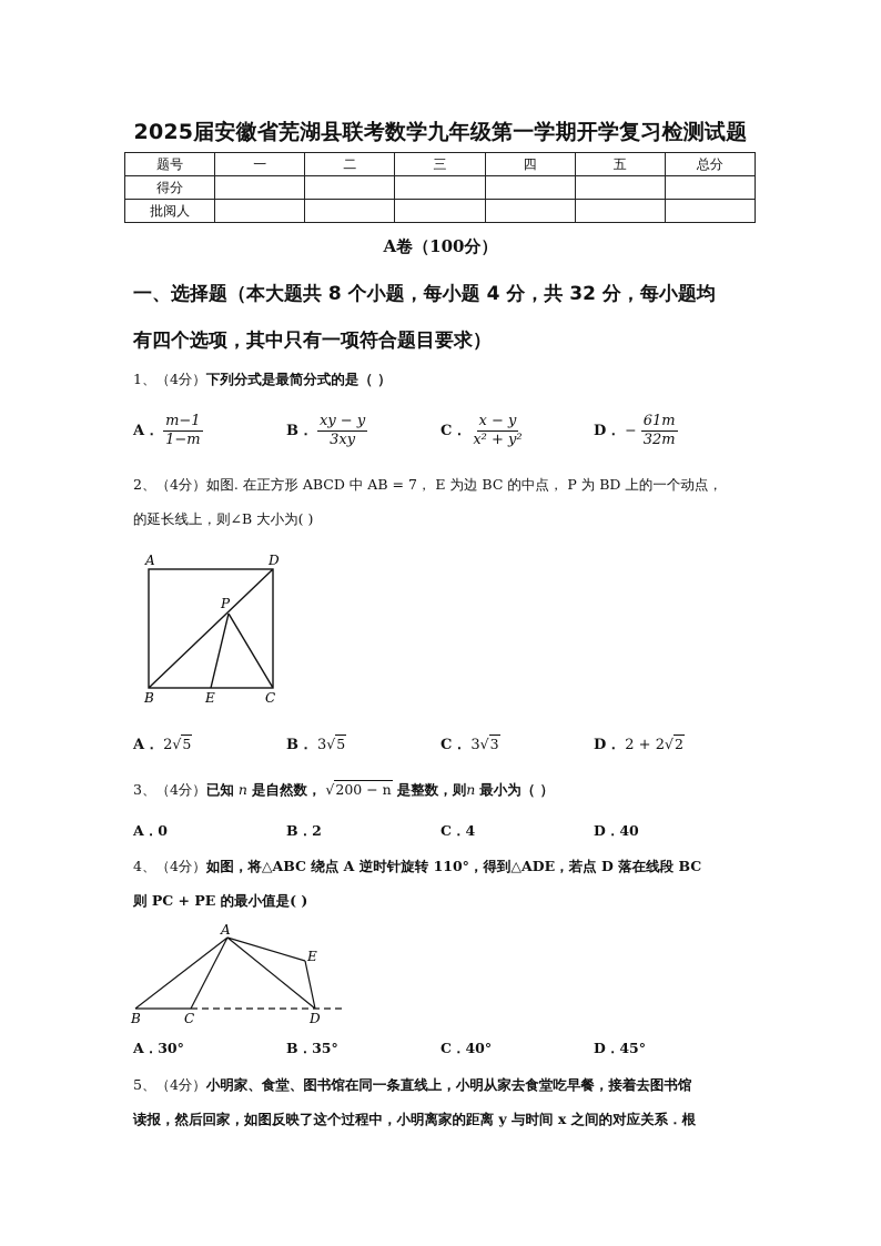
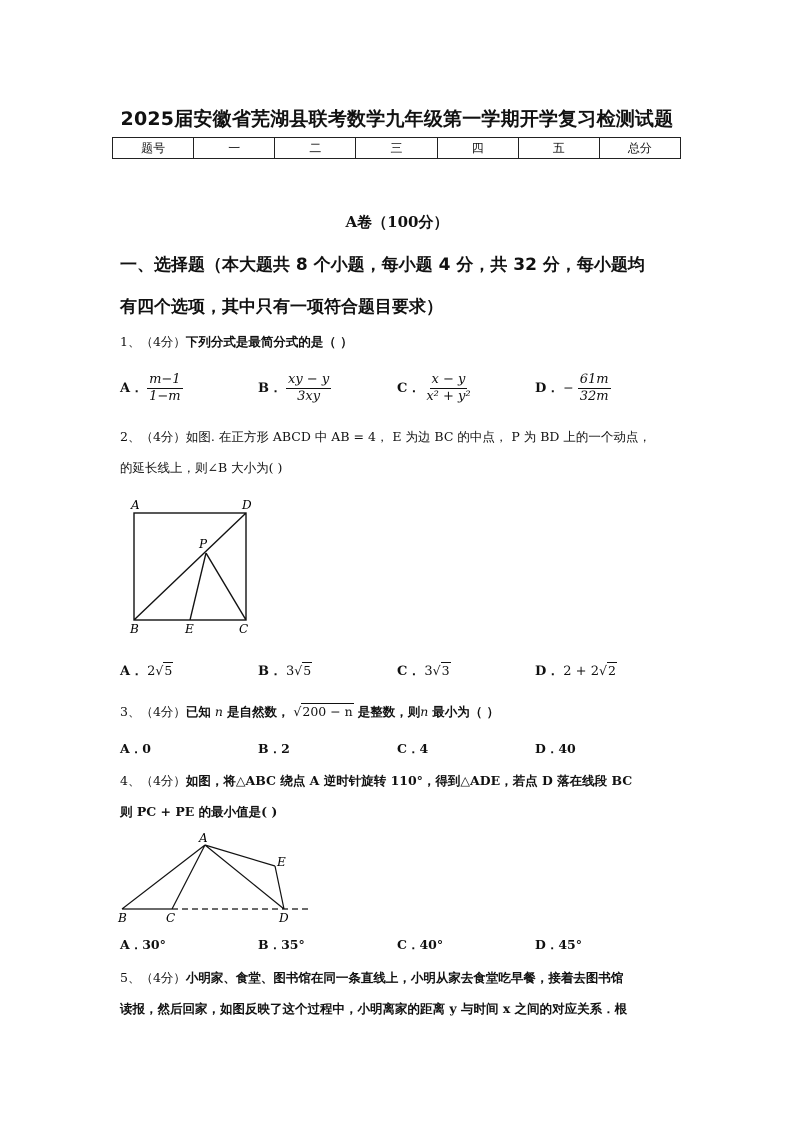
  2025届安徽省芜湖县联考数学九年级第一学期开学复习检测试题
  题号	一	二	三	四	五	总分
- 得分
- 批阅人
  A卷（100分）
  一、选择题（本大题共 8 个小题，每小题 4 分，共 32 分，每小题均
  有四个选项，其中只有一项符合题目要求）
  1、（4分）下列分式是最简分式的是（ ）
  A．
  m−1
  1−m
  B．
  xy − y
  3xy
  C．
  x − y
  x² + y²
  D． −
  61m
  32m
- 2、（4分）如图. 在正方形 ABCD 中 AB = 7， E 为边 BC 的中点， P 为 BD 上的一个动点，
+ 2、（4分）如图. 在正方形 ABCD 中 AB = 4， E 为边 BC 的中点， P 为 BD 上的一个动点，
  的延长线上，则∠B 大小为( )
  A
  D
  P
  B
  E
  C
  A． 2√5
  B． 3√5
  C． 3√3
  D． 2 + 2√2
  3、（4分）已知 n 是自然数， √200 − n 是整数，则n 最小为（ ）
  A．0
  B．2
  C．4
  D．40
  4、（4分）如图，将△ABC 绕点 A 逆时针旋转 110°，得到△ADE，若点 D 落在线段 BC
  则 PC + PE 的最小值是( )
  A
  E
  B
  C
  D
  A．30°
  B．35°
  C．40°
  D．45°
  5、（4分）小明家、食堂、图书馆在同一条直线上，小明从家去食堂吃早餐，接着去图书馆
  读报，然后回家，如图反映了这个过程中，小明离家的距离 y 与时间 x 之间的对应关系．根
